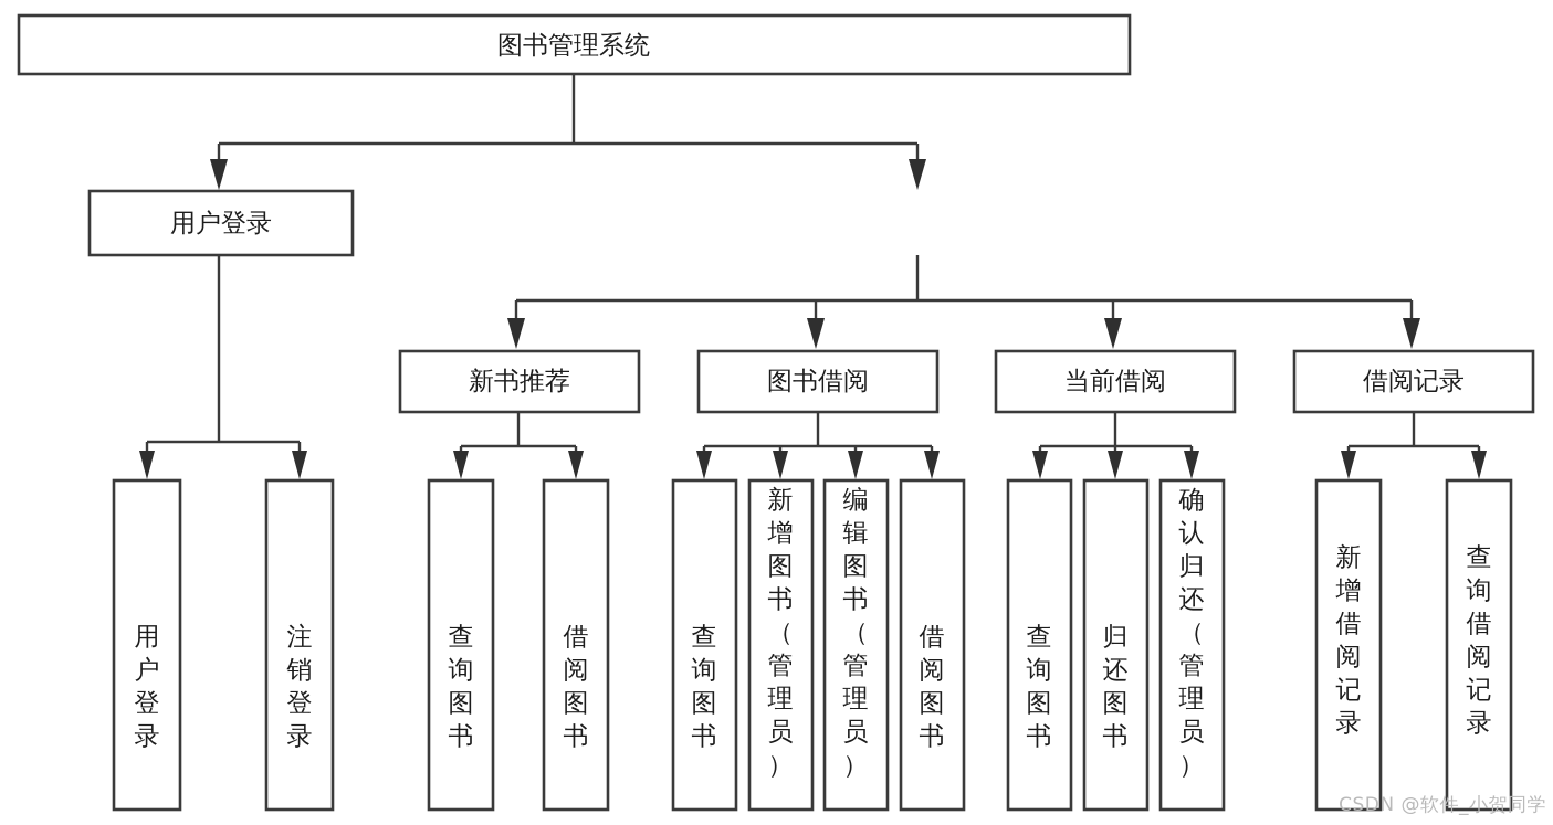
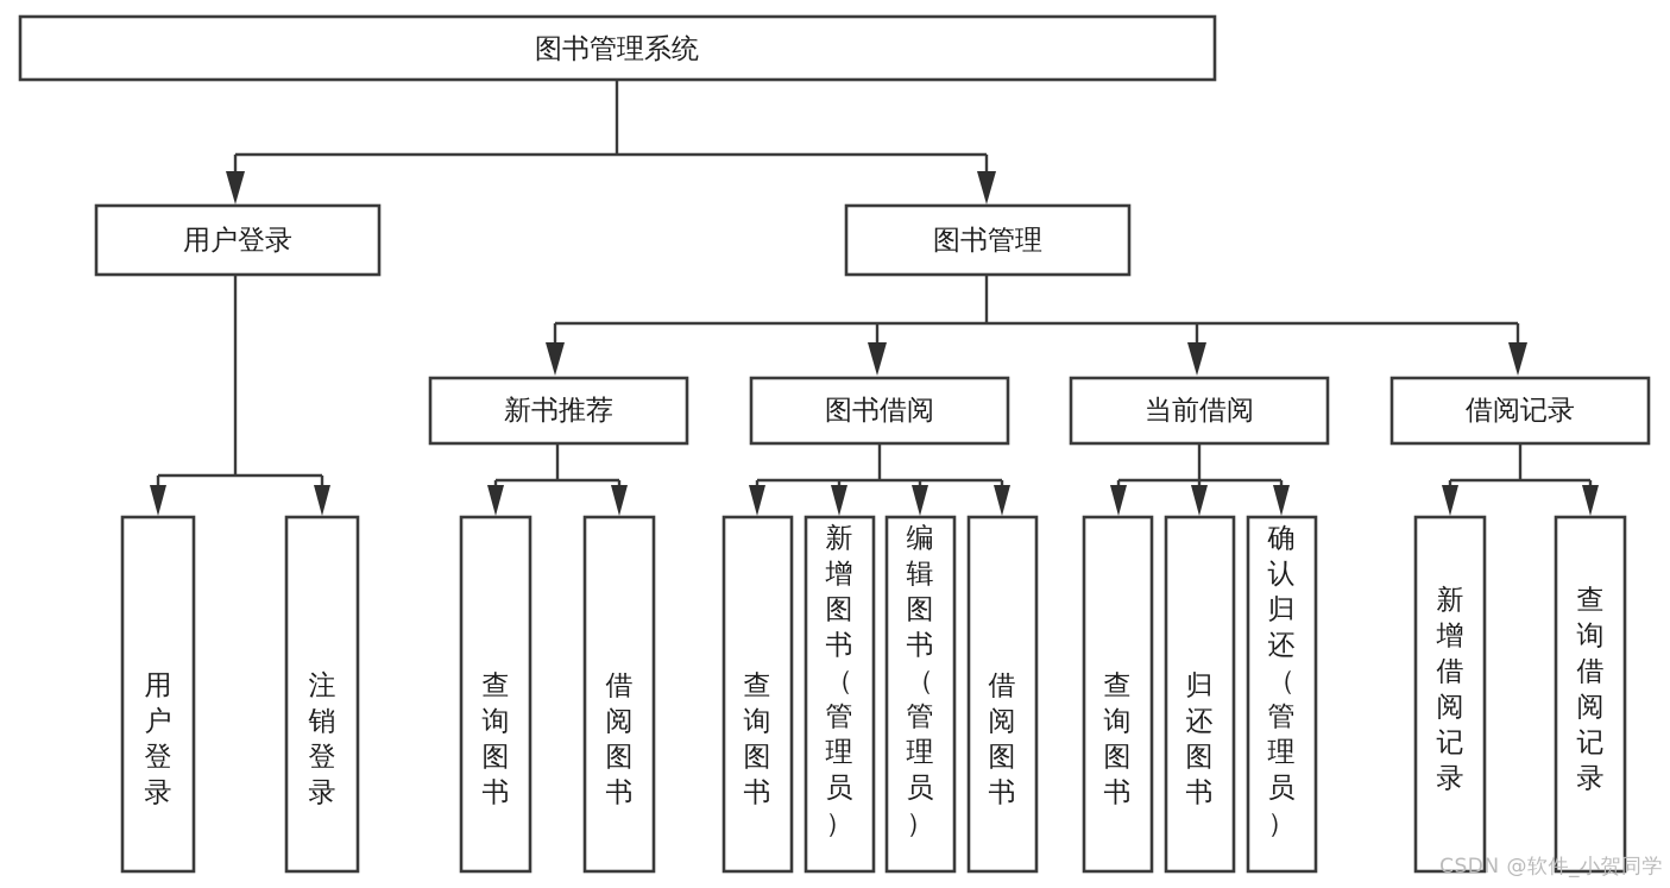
  图书管理系统
  用户登录
+ 图书管理
  新书推荐
  图书借阅
  当前借阅
  借阅记录
  用户登录
  注销登录
  查询图书
  借阅图书
  查询图书
  新增图书（管理员）
  编辑图书（管理员）
  借阅图书
  查询图书
  归还图书
  确认归还（管理员）
  新增借阅记录
  查询借阅记录
  CSDN @软件_小贺同学
